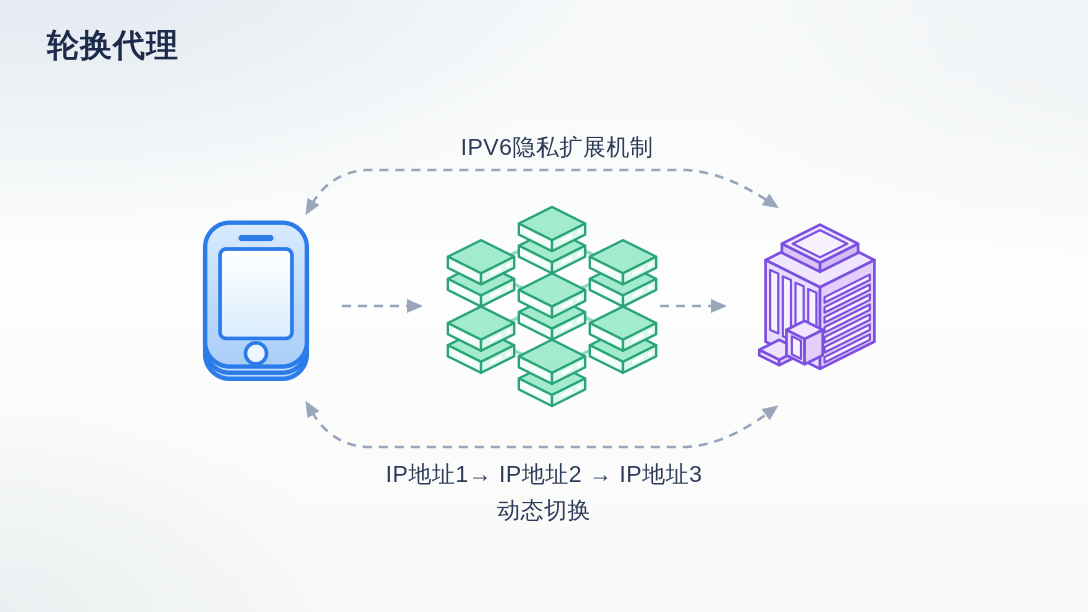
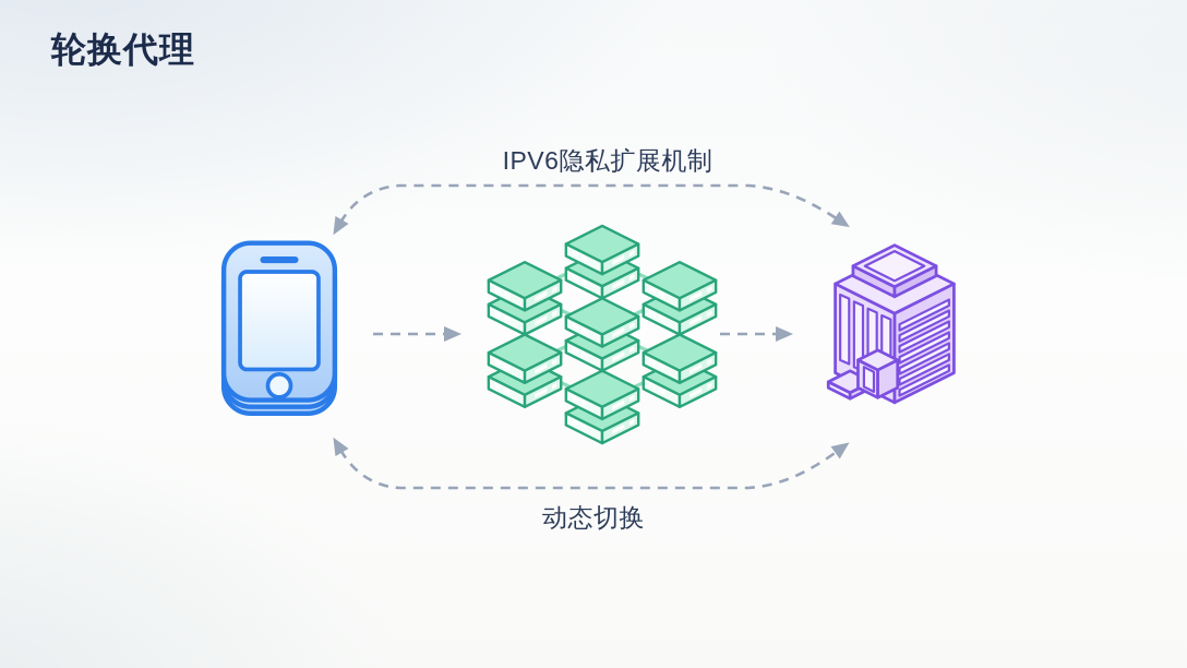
  轮换代理
  IPV6隐私扩展机制
- IP地址1→ IP地址2 → IP地址3
  动态切换
